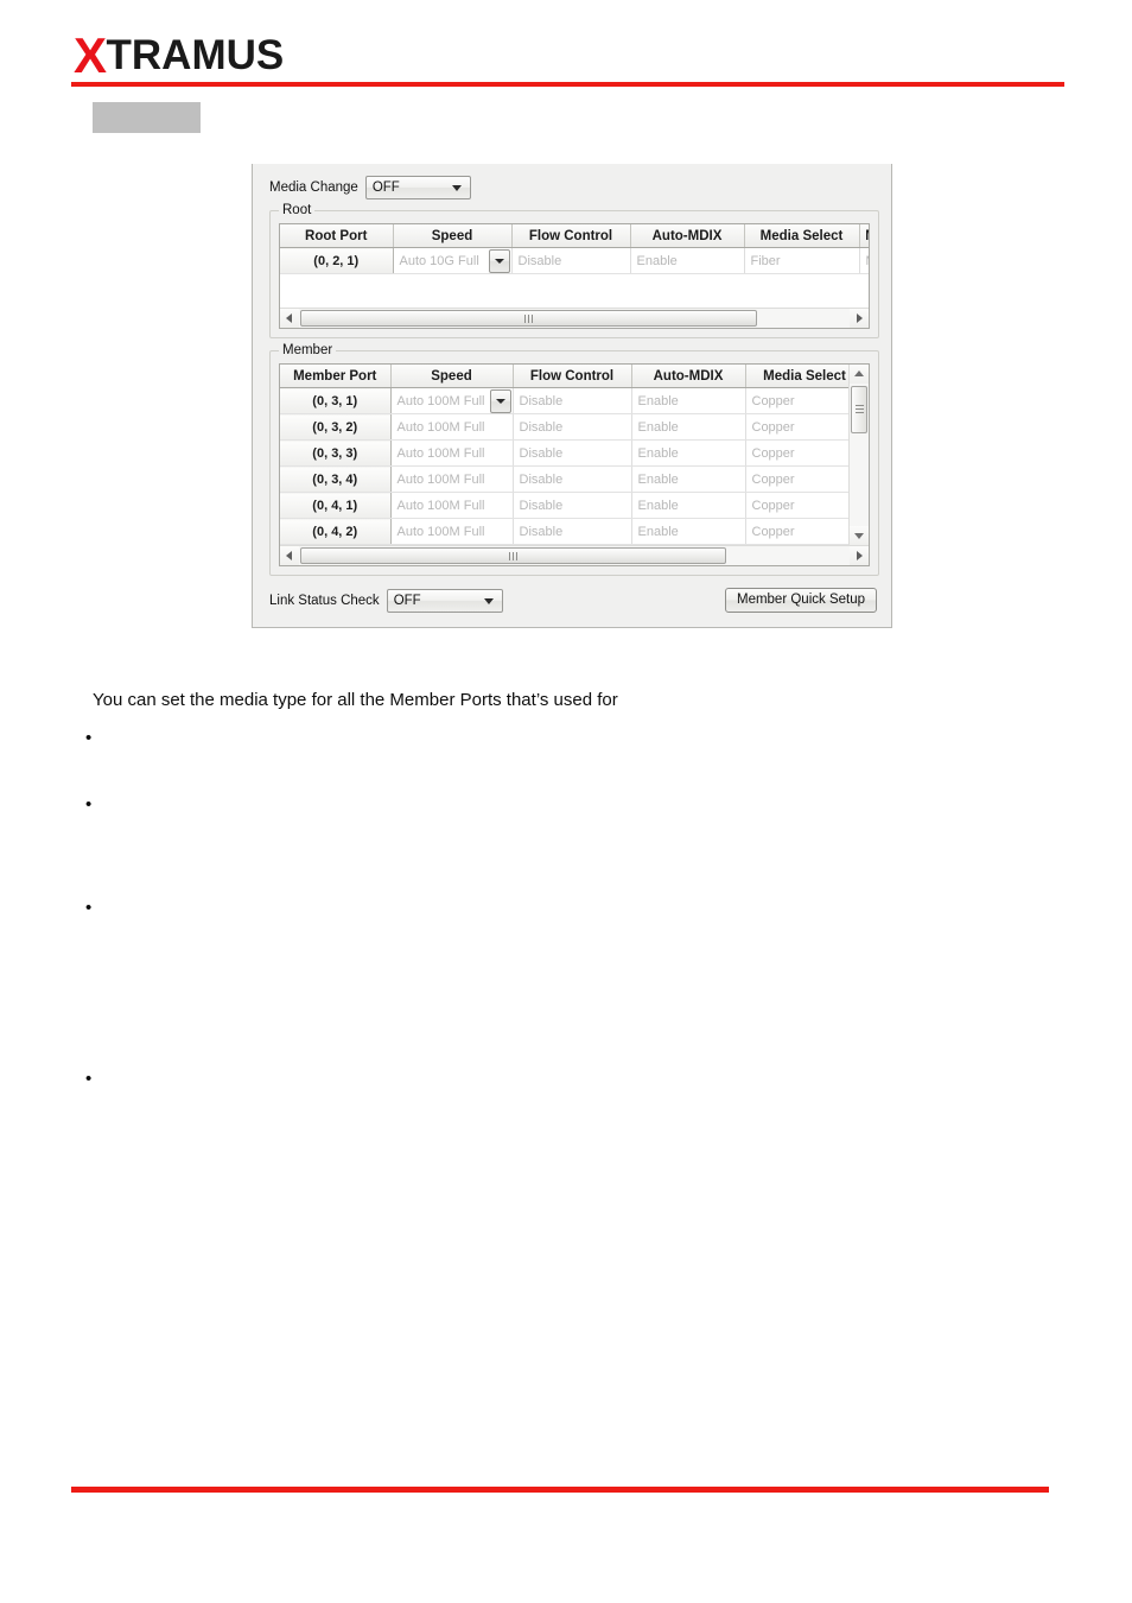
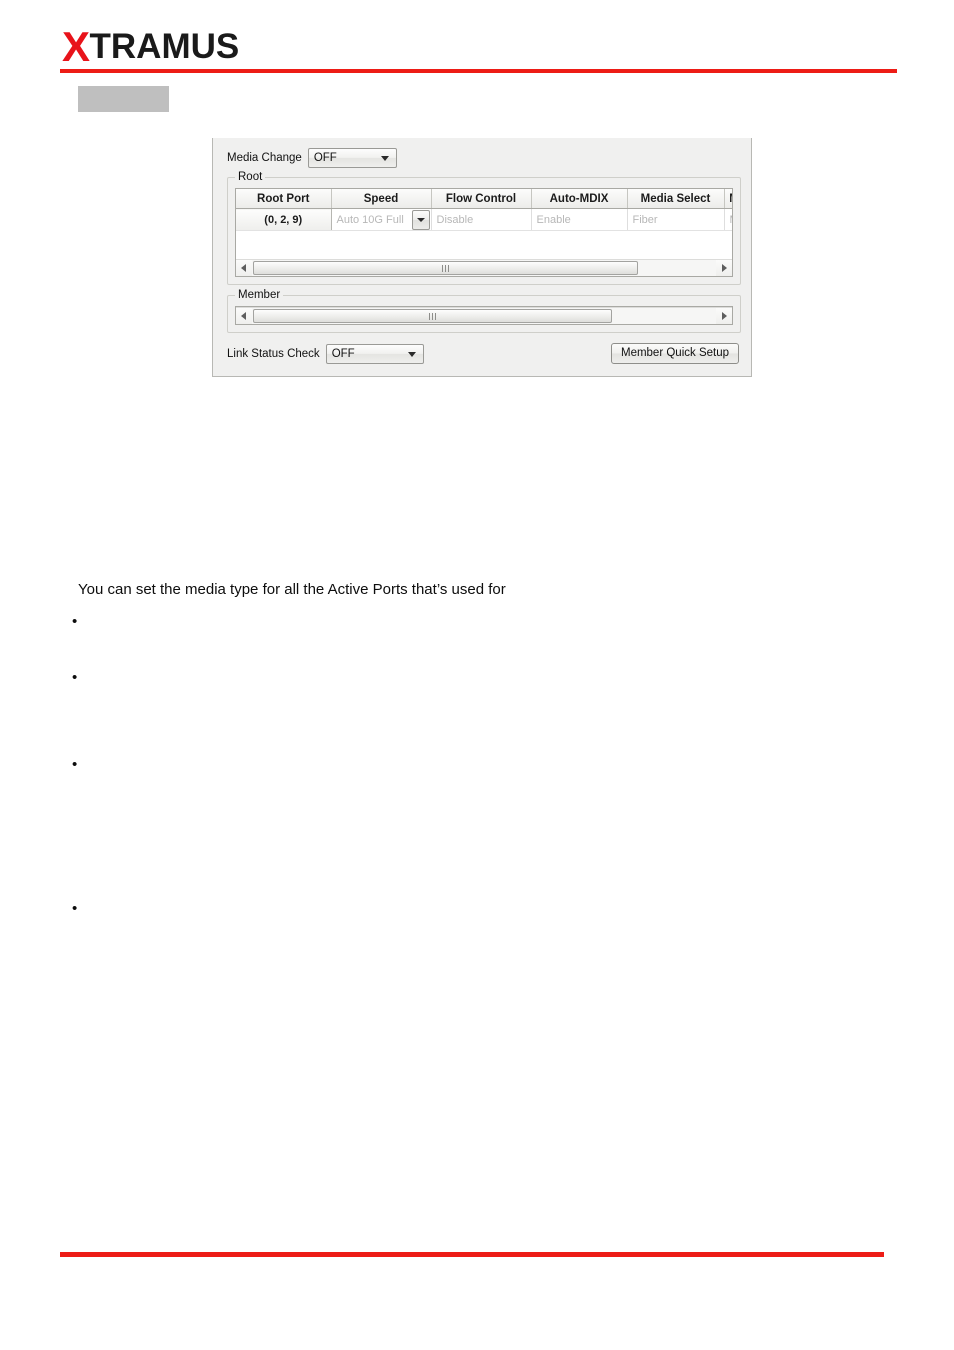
  XTRAMUS
  Media Change
  OFF
  Root
  Root Port	Speed	Flow Control	Auto-MDIX	Media Select
- (0, 2, 1)	Auto 10G Full	Disable	Enable	Fiber
+ (0, 2, 9)	Auto 10G Full	Disable	Enable	Fiber
  Member
- Member Port	Speed	Flow Control	Auto-MDIX	Media Select
- (0, 3, 1)	Auto 100M Full	Disable	Enable	Copper
- (0, 3, 2)	Auto 100M Full	Disable	Enable	Copper
- (0, 3, 3)	Auto 100M Full	Disable	Enable	Copper
- (0, 3, 4)	Auto 100M Full	Disable	Enable	Copper
- (0, 4, 1)	Auto 100M Full	Disable	Enable	Copper
- (0, 4, 2)	Auto 100M Full	Disable	Enable	Copper
  Link Status Check
  OFF
  Member Quick Setup
- You can set the media type for all the Member Ports that’s used for
+ You can set the media type for all the Active Ports that’s used for
